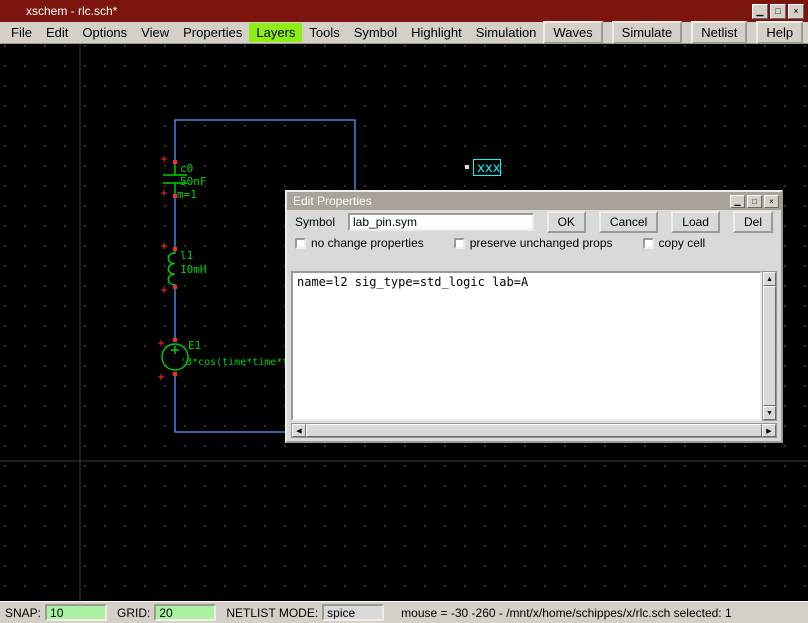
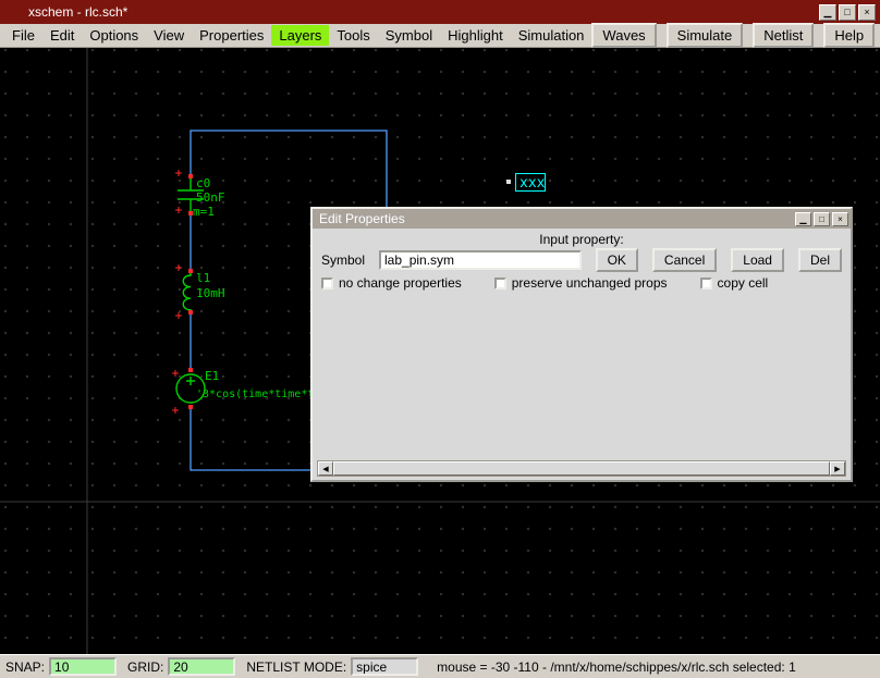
  xschem - rlc.sch*
  ▁
  □
  ×
  File
  Edit
  Options
  View
  Properties
  Layers
  Tools
  Symbol
  Highlight
  Simulation
  Waves
  Simulate
  Netlist
  Help
  c0
  50nF
  m=1
  l1
  10mH
  E1
  '3*cos(time*time*
  xxx
  Edit Properties
  ▁
  □
  ×
+ Input property:
  Symbol
  lab_pin.sym
  OK
  Cancel
  Load
  Del
  no change properties
  preserve unchanged props
  copy cell
- name=l2 sig_type=std_logic lab=A
  SNAP:
  10
  GRID:
  20
  NETLIST MODE:
  spice
- mouse = -30 -260 - /mnt/x/home/schippes/x/rlc.sch selected: 1
+ mouse = -30 -110 - /mnt/x/home/schippes/x/rlc.sch selected: 1
